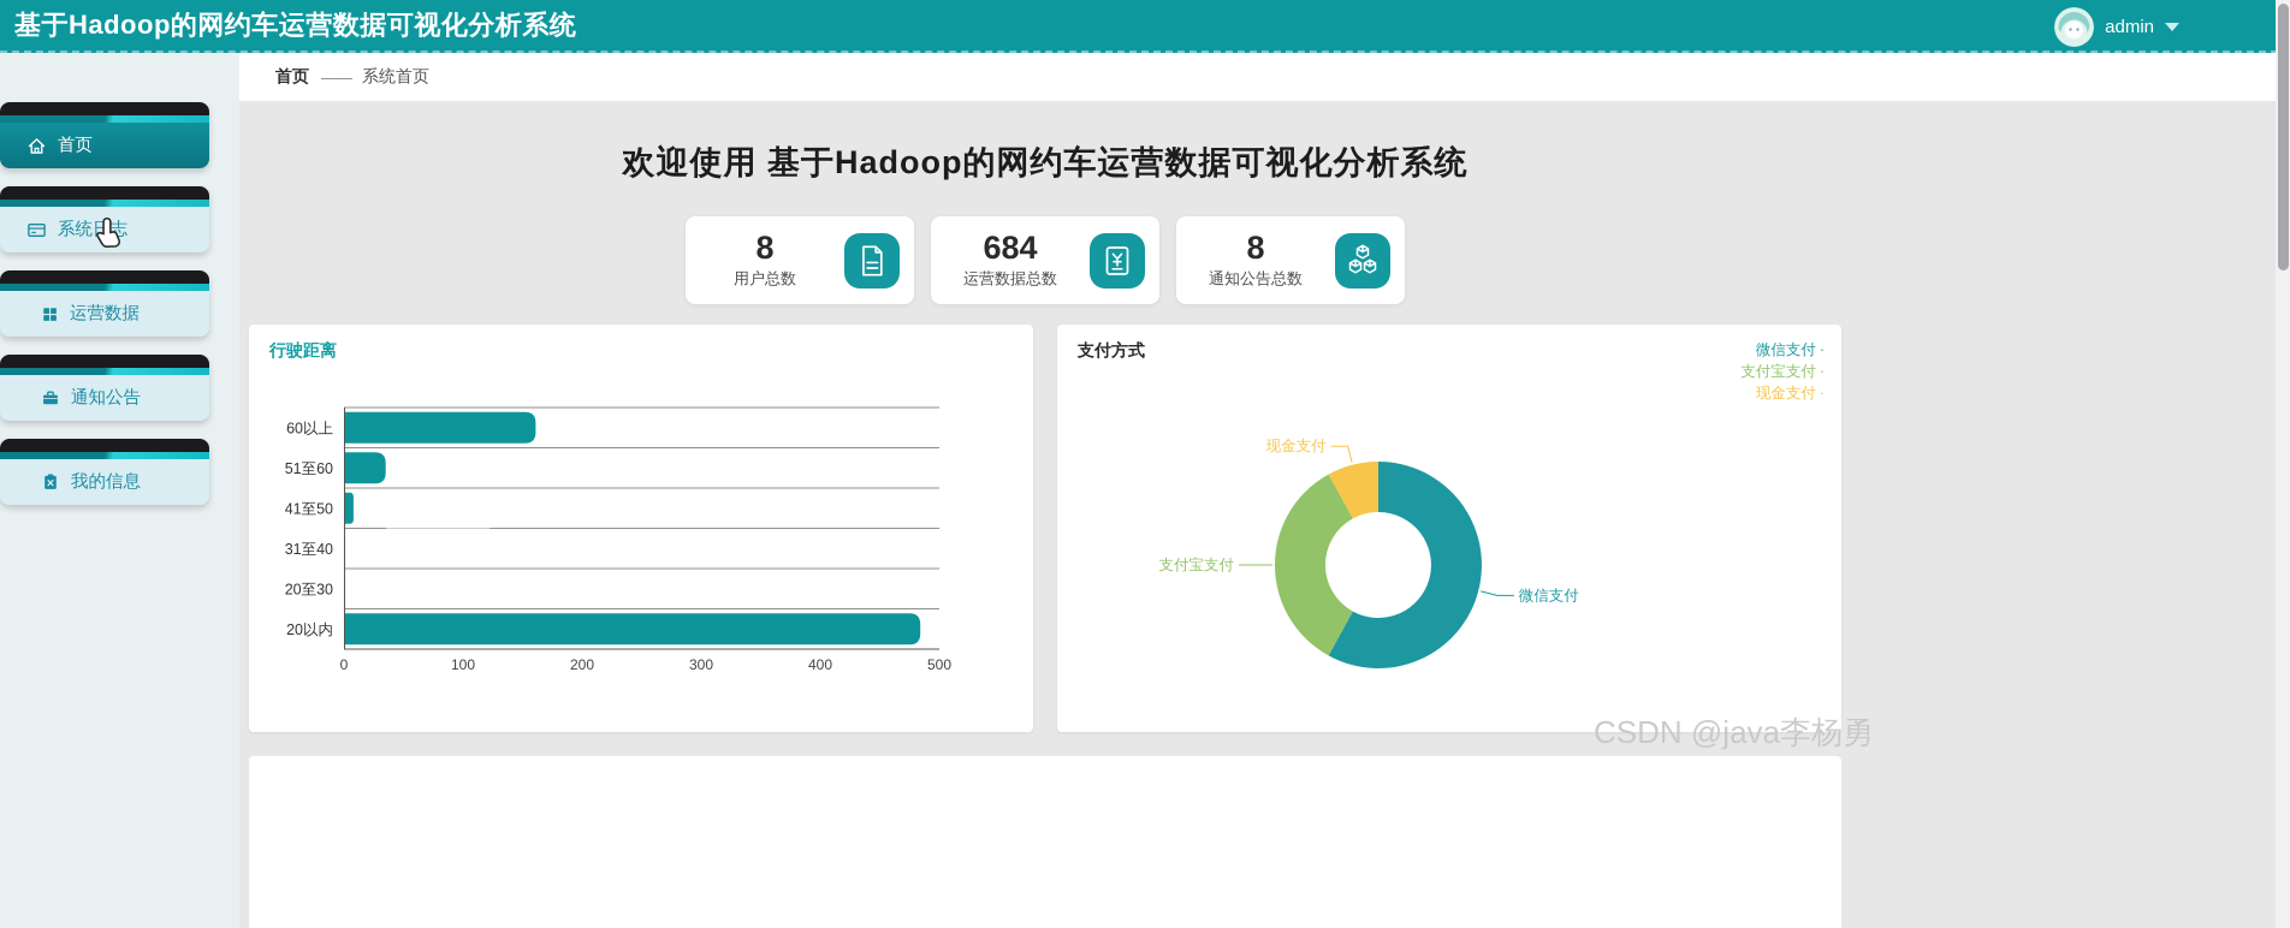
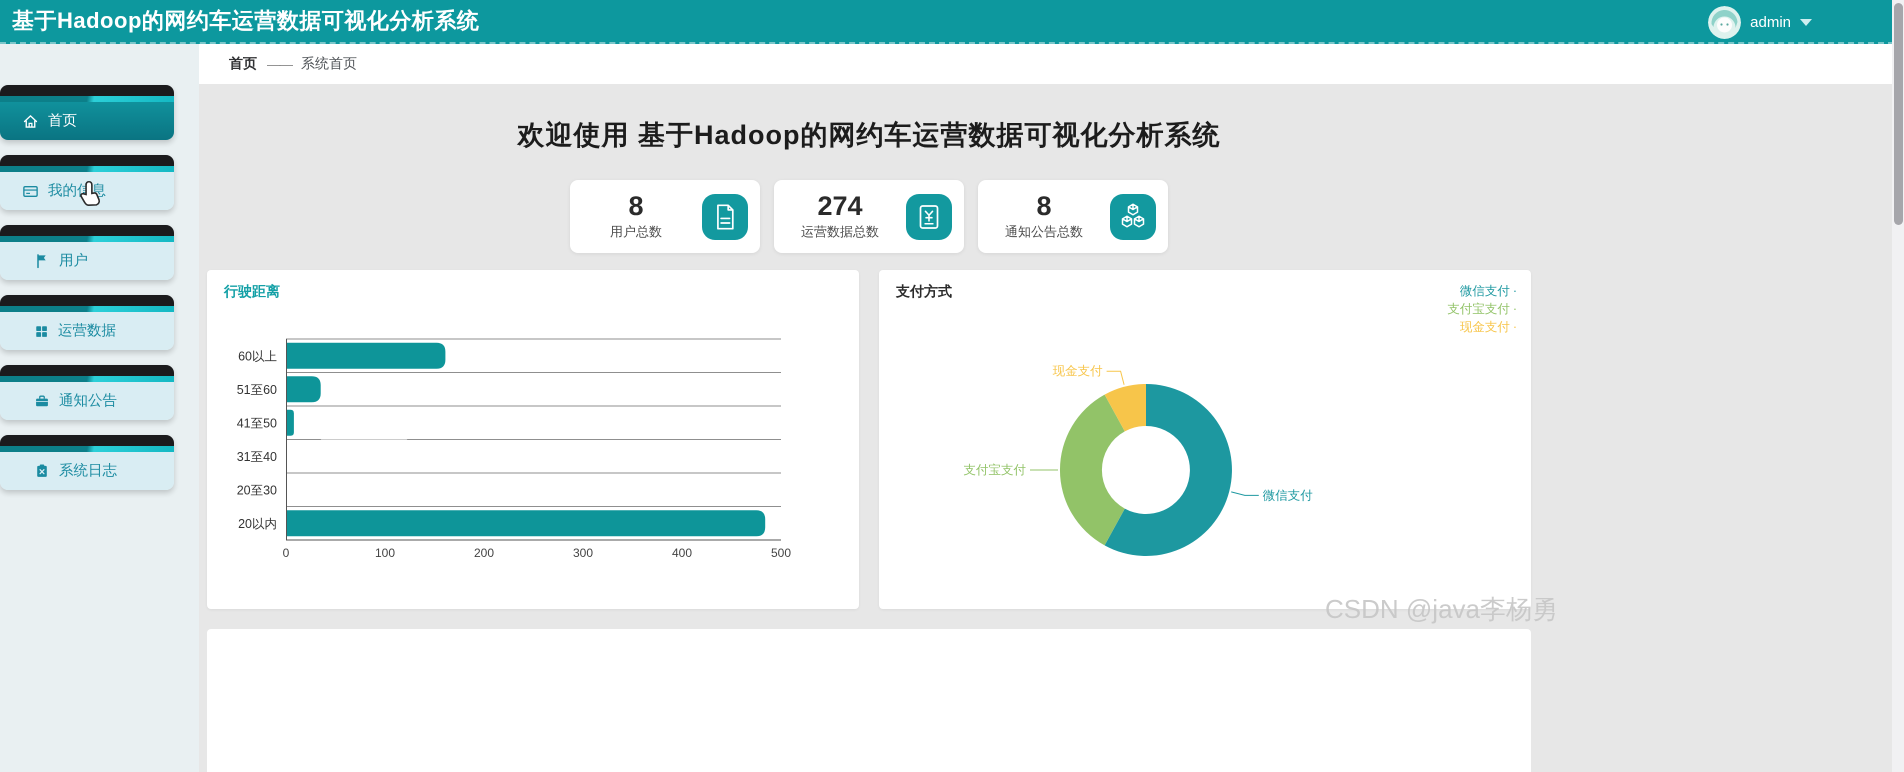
  基于Hadoop的网约车运营数据可视化分析系统
  admin
  首页
- 系统日志
+ 我的信息
+ 用户
  运营数据
  通知公告
- 我的信息
+ 系统日志
  首页
  ——
  系统首页
  欢迎使用 基于Hadoop的网约车运营数据可视化分析系统
  8
  用户总数
- 684
+ 274
  运营数据总数
  8
  通知公告总数
  行驶距离
  60以上
  51至60
  41至50
  31至40
  20至30
  20以内
  0
  100
  200
  300
  400
  500
  支付方式
  微信支付
  支付宝支付
  现金支付
  微信支付 ·
  支付宝支付 ·
  现金支付 ·
  CSDN @java李杨勇
